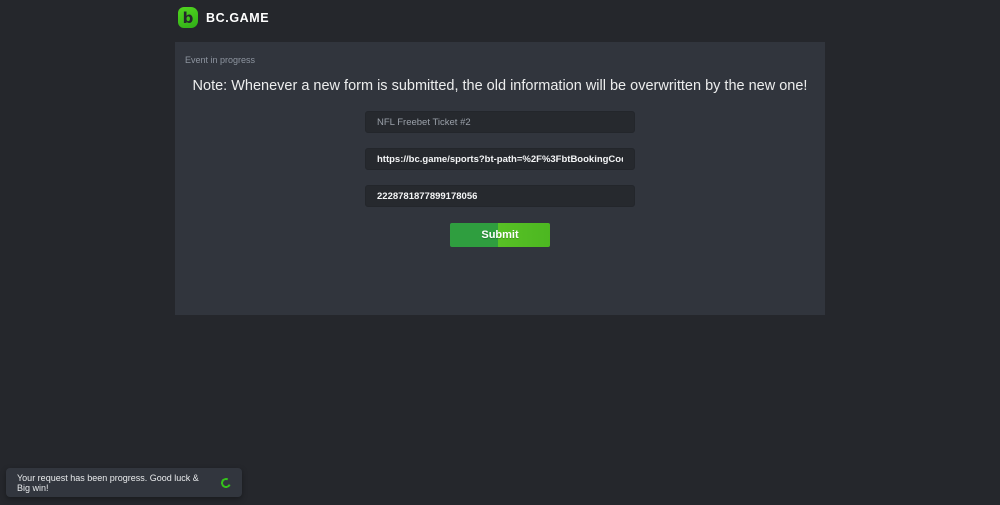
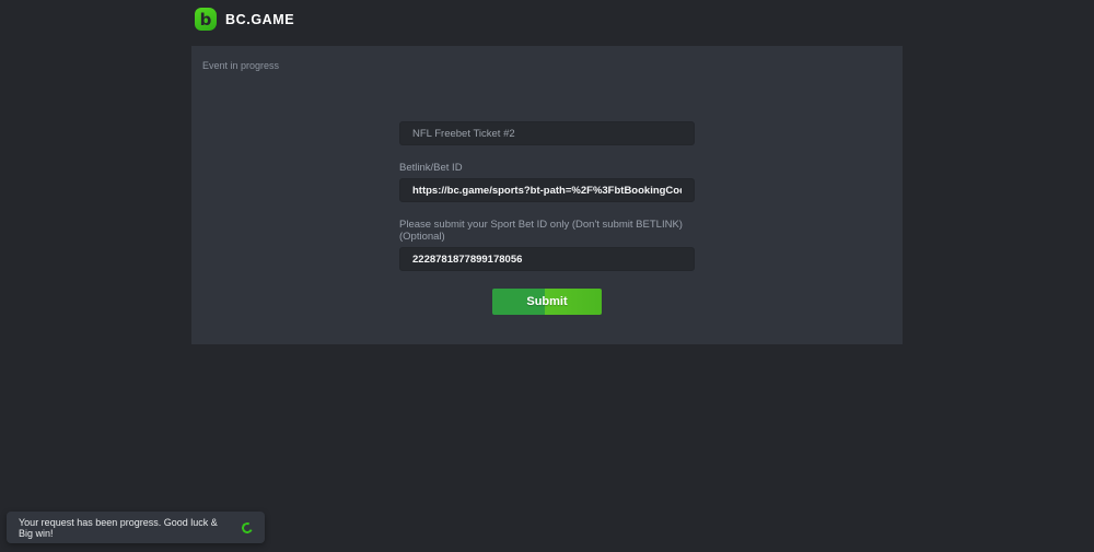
  b
  BC.GAME
  Event in progress
- Note: Whenever a new form is submitted, the old information will be overwritten by the new one!
  NFL Freebet Ticket #2
+ Betlink/Bet ID
  https://bc.game/sports?bt-path=%2F%3FbtBookingCo
+ Please submit your Sport Bet ID only (Don't submit BETLINK)(Optional)
  2228781877899178056
  Submit
  Your request has been progress. Good luck & Big win!
